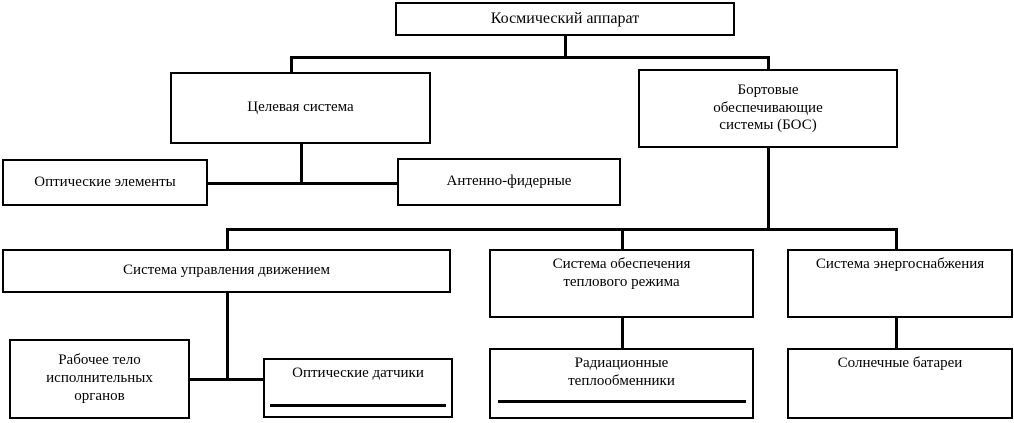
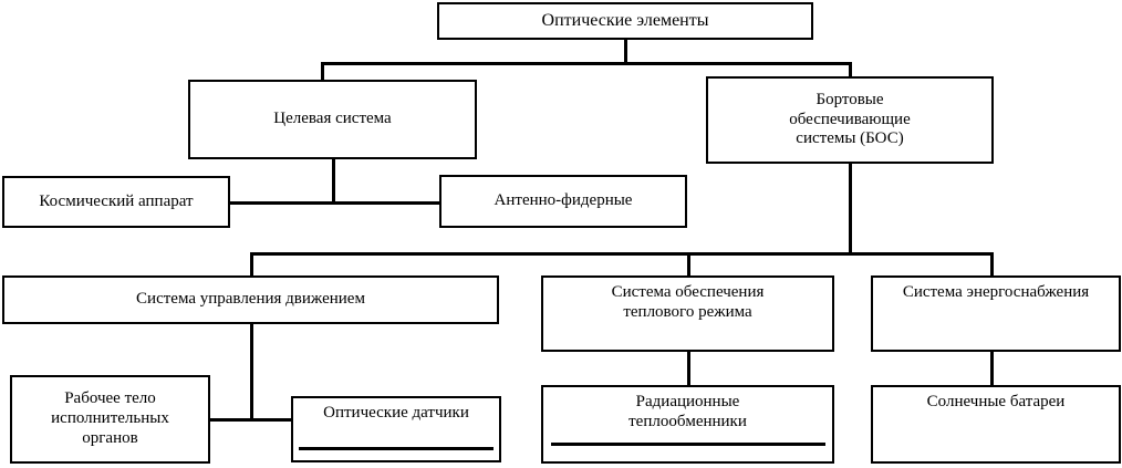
- Космический аппарат
+ Оптические элементы
  Целевая система
  Бортовые
  обеспечивающие
  системы (БОС)
- Оптические элементы
+ Космический аппарат
  Антенно-фидерные
  Система управления движением
  Система обеспечения
  теплового режима
  Система энергоснабжения
  Рабочее тело
  исполнительных
  органов
  Оптические датчики
  Радиационные
  теплообменники
  Солнечные батареи
